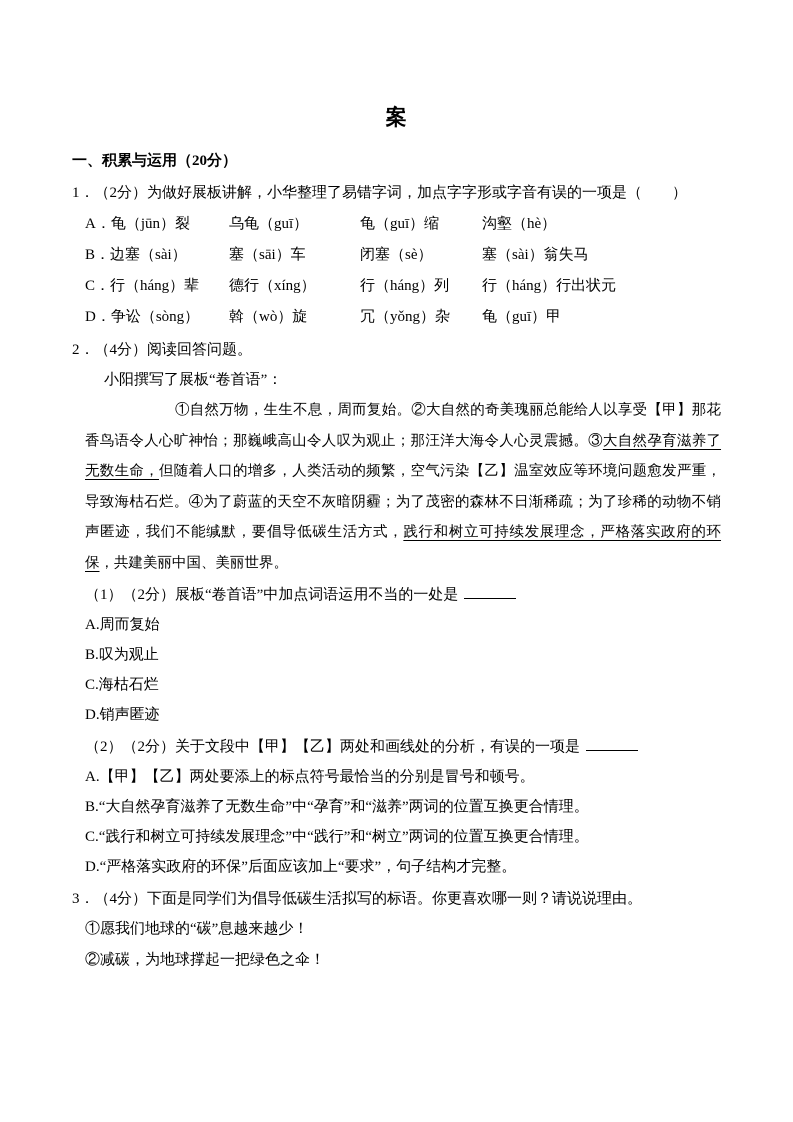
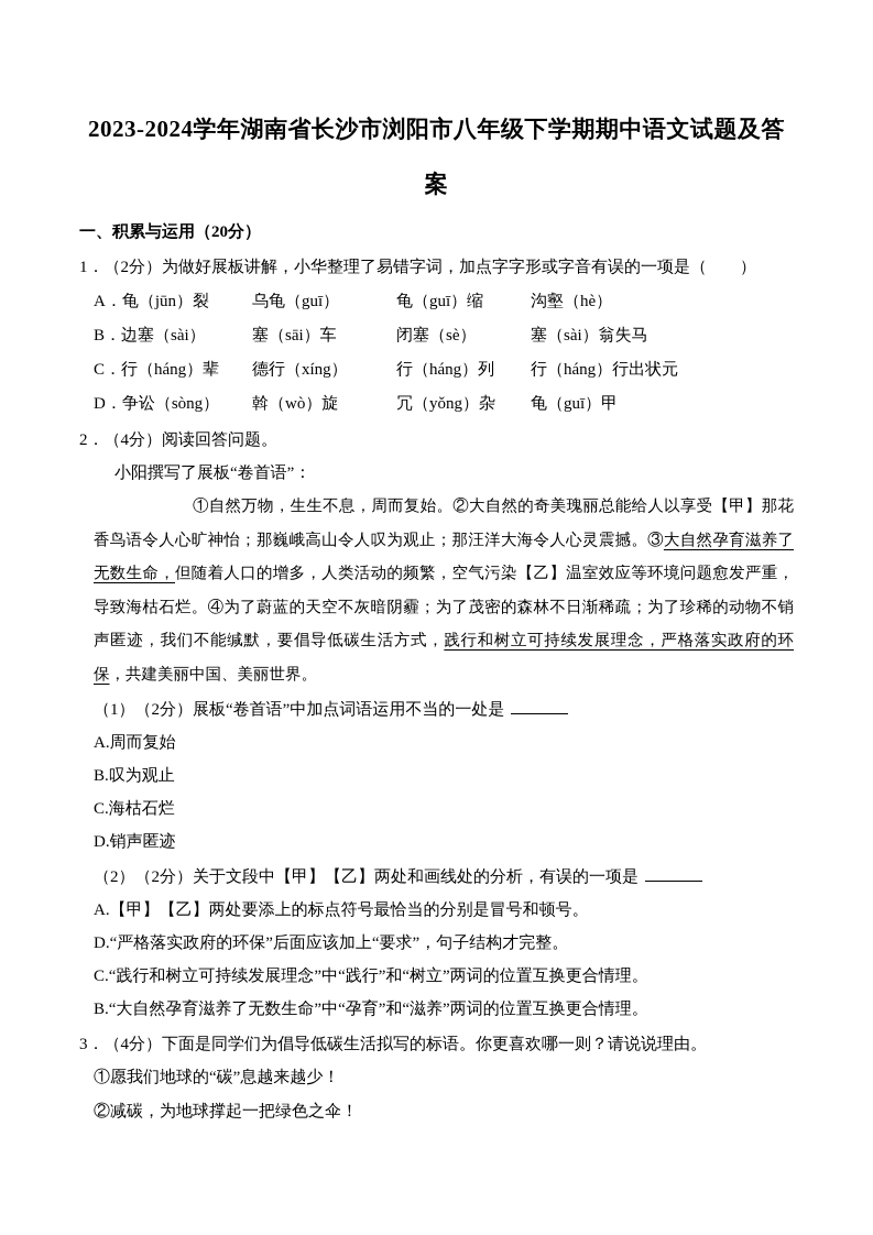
+ 2023-2024学年湖南省长沙市浏阳市八年级下学期期中语文试题及答
  案
  一、积累与运用（20分）
  1．（2分）为做好展板讲解，小华整理了易错字词，加点字字形或字音有误的一项是（ ）
  A．龟（jūn）裂
  乌龟（guī）
  龟（guī）缩
  沟壑（hè）
  B．边塞（sài）
  塞（sāi）车
  闭塞（sè）
  塞（sài）翁失马
  C．行（háng）辈
  德行（xíng）
  行（háng）列
  行（háng）行出状元
  D．争讼（sòng）
  斡（wò）旋
  冗（yǒng）杂
  龟（guī）甲
  2．（4分）阅读回答问题。
  小阳撰写了展板“卷首语”：
  ①自然万物，生生不息，周而复始。②大自然的奇美瑰丽总能给人以享受【甲】那花香鸟语令人心旷神怡；那巍峨高山令人叹为观止；那汪洋大海令人心灵震撼。③大自然孕育滋养了无数生命，但随着人口的增多，人类活动的频繁，空气污染【乙】温室效应等环境问题愈发严重，导致海枯石烂。④为了蔚蓝的天空不灰暗阴霾；为了茂密的森林不日渐稀疏；为了珍稀的动物不销声匿迹，我们不能缄默，要倡导低碳生活方式，践行和树立可持续发展理念，严格落实政府的环保，共建美丽中国、美丽世界。
  （1）（2分）展板“卷首语”中加点词语运用不当的一处是
  A.周而复始
  B.叹为观止
  C.海枯石烂
  D.销声匿迹
  （2）（2分）关于文段中【甲】【乙】两处和画线处的分析，有误的一项是
  A.【甲】【乙】两处要添上的标点符号最恰当的分别是冒号和顿号。
- B.“大自然孕育滋养了无数生命”中“孕育”和“滋养”两词的位置互换更合情理。
+ D.“严格落实政府的环保”后面应该加上“要求”，句子结构才完整。
  C.“践行和树立可持续发展理念”中“践行”和“树立”两词的位置互换更合情理。
- D.“严格落实政府的环保”后面应该加上“要求”，句子结构才完整。
+ B.“大自然孕育滋养了无数生命”中“孕育”和“滋养”两词的位置互换更合情理。
  3．（4分）下面是同学们为倡导低碳生活拟写的标语。你更喜欢哪一则？请说说理由。
  ①愿我们地球的“碳”息越来越少！
  ②减碳，为地球撑起一把绿色之伞！
